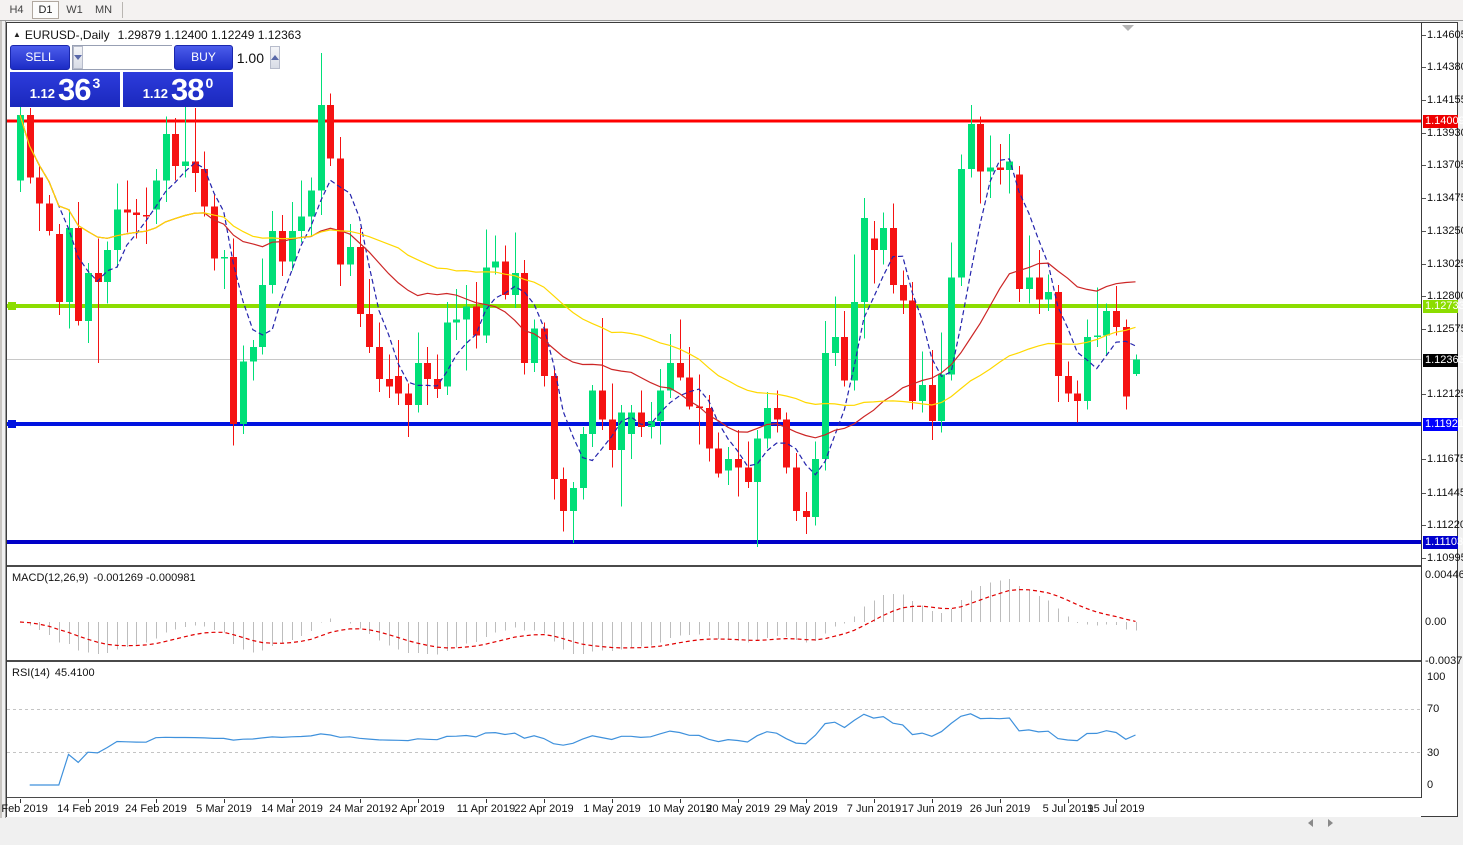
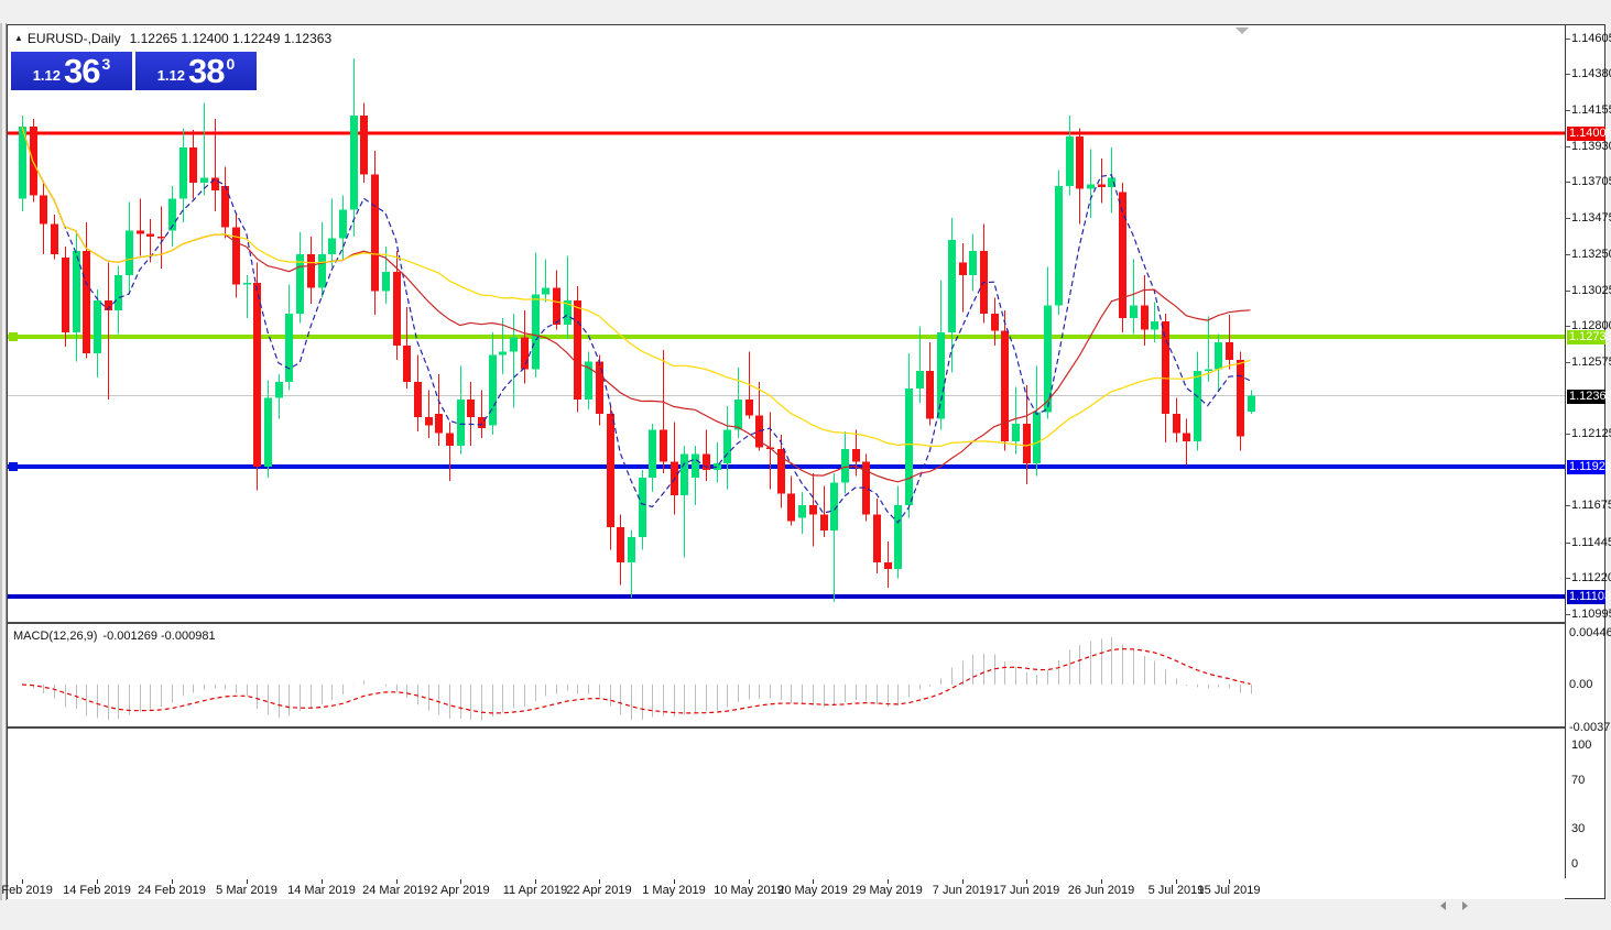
- H4
- D1
- W1
- MN
- ▲ EURUSD-,Daily 1.29879 1.12400 1.12249 1.12363
+ ▲ EURUSD-,Daily 1.12265 1.12400 1.12249 1.12363
- SELL
- 1.00
- BUY
  1.12
  36
  3
  1.12
  38
  0
  MACD(12,26,9) -0.001269 -0.000981
- RSI(14) 45.4100
  Feb 2019
  14 Feb 2019
  24 Feb 2019
  5 Mar 2019
  14 Mar 2019
  24 Mar 2019
  2 Apr 2019
  11 Apr 2019
  22 Apr 2019
  1 May 2019
  10 May 2019
  20 May 2019
  29 May 2019
  7 Jun 2019
  17 Jun 2019
  26 Jun 2019
  5 Jul 2019
  15 Jul 2019
  1.1460
  1.1438
  1.1415
  1.1393
  1.1370
  1.1347
  1.1325
  1.1302
  1.1280
  1.1257
  1.1212
  1.1167
  1.1144
  1.1122
  1.1099
  1.14009
  1.12733
  1.12363
  1.11921
  1.11103
  0.00446
  0.00
  -0.0037
  100
  70
  30
  0
